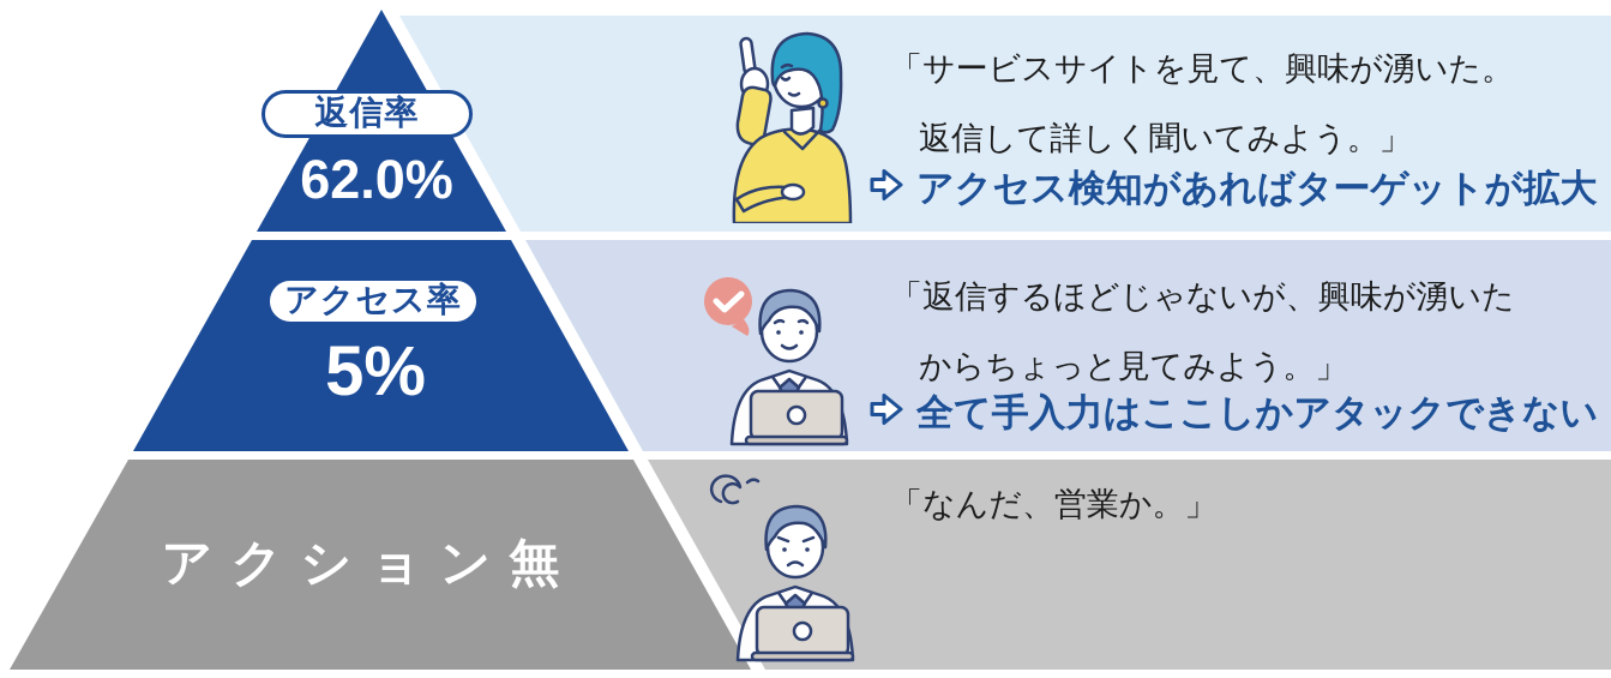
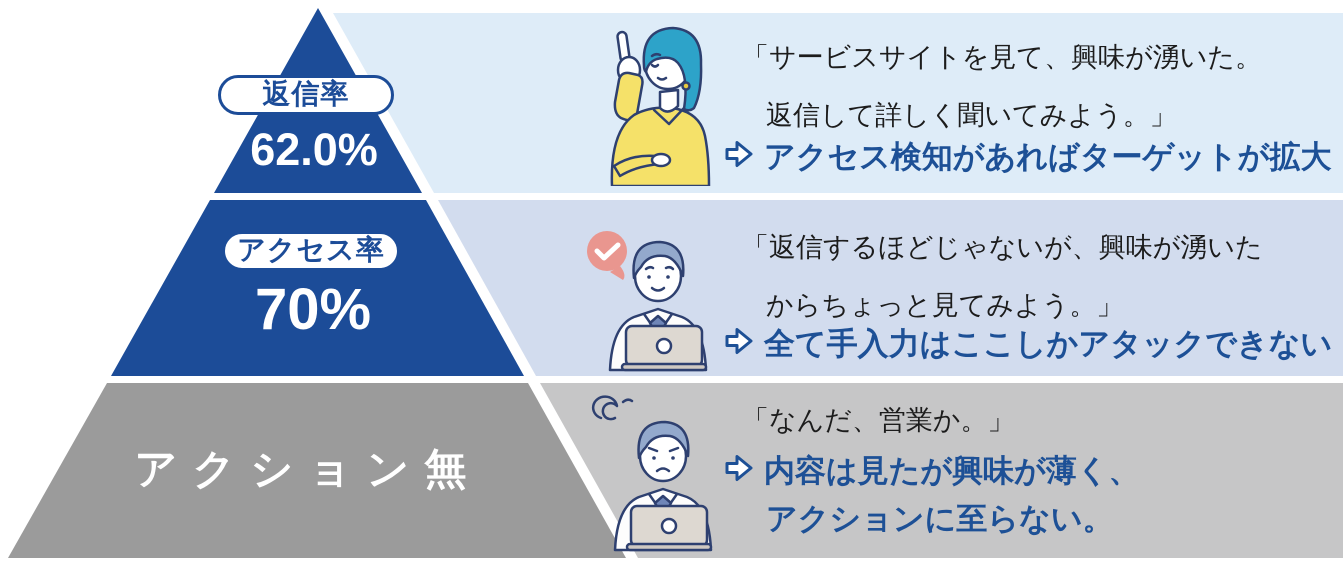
  返信率
  62.0%
  アクセス率
- 5%
+ 70%
  アクション無
  「サービスサイトを見て、興味が湧いた。
  返信して詳しく聞いてみよう。」
  アクセス検知があればターゲットが拡大
  「返信するほどじゃないが、興味が湧いた
  からちょっと見てみよう。」
  全て手入力はここしかアタックできない
  「なんだ、営業か。」
+ 内容は見たが興味が薄く、
+ アクションに至らない。
